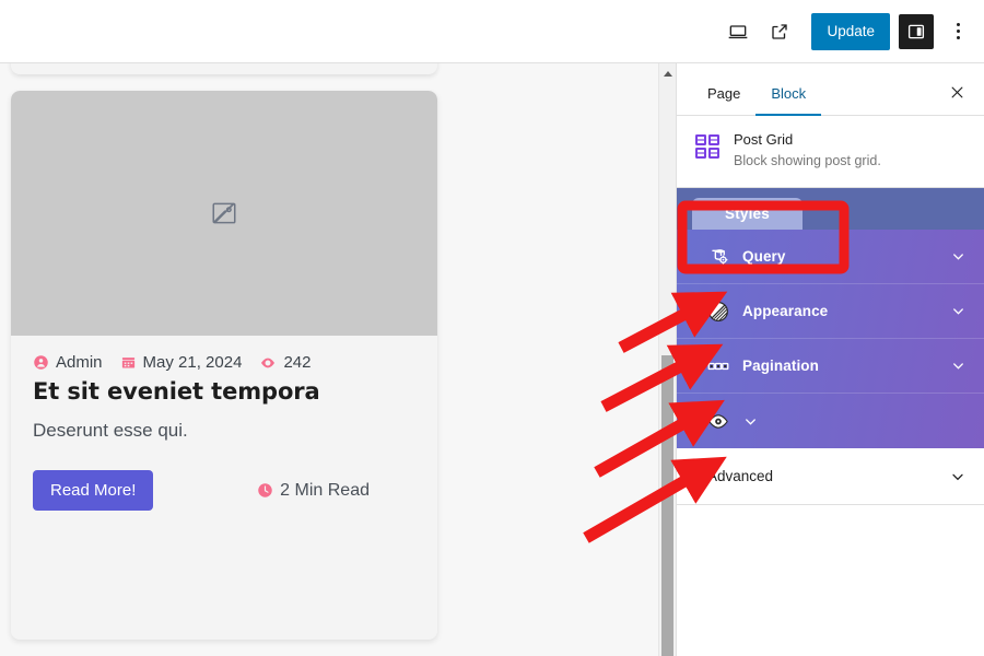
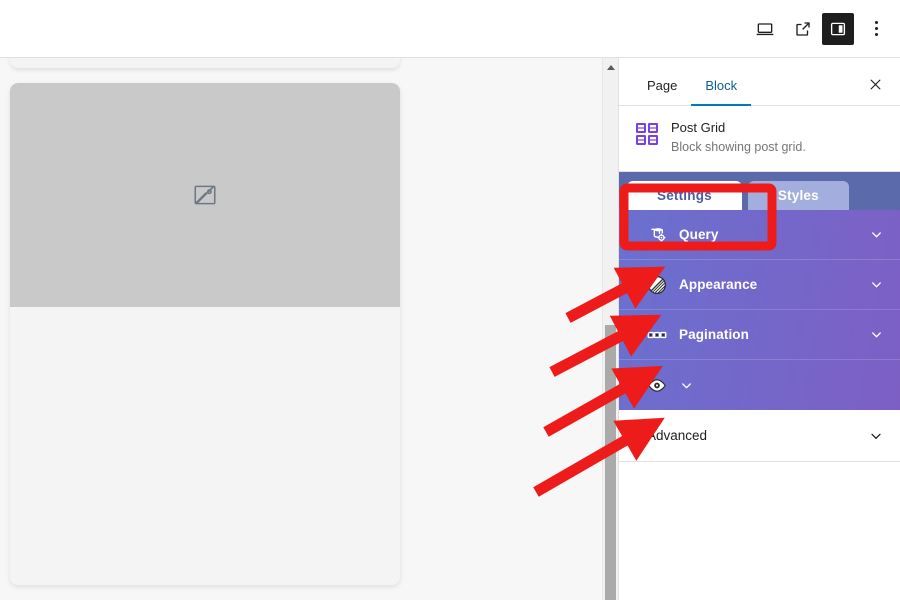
- Update
- Admin
- May 21, 2024
- 242
- Et sit eveniet tempora
- Deserunt esse qui.
- Read More!
- 2 Min Read
  Page
  Block
  Post Grid
  Block showing post grid.
+ Settings
  Styles
  Query
  Appearance
  Pagination
  Advanced
